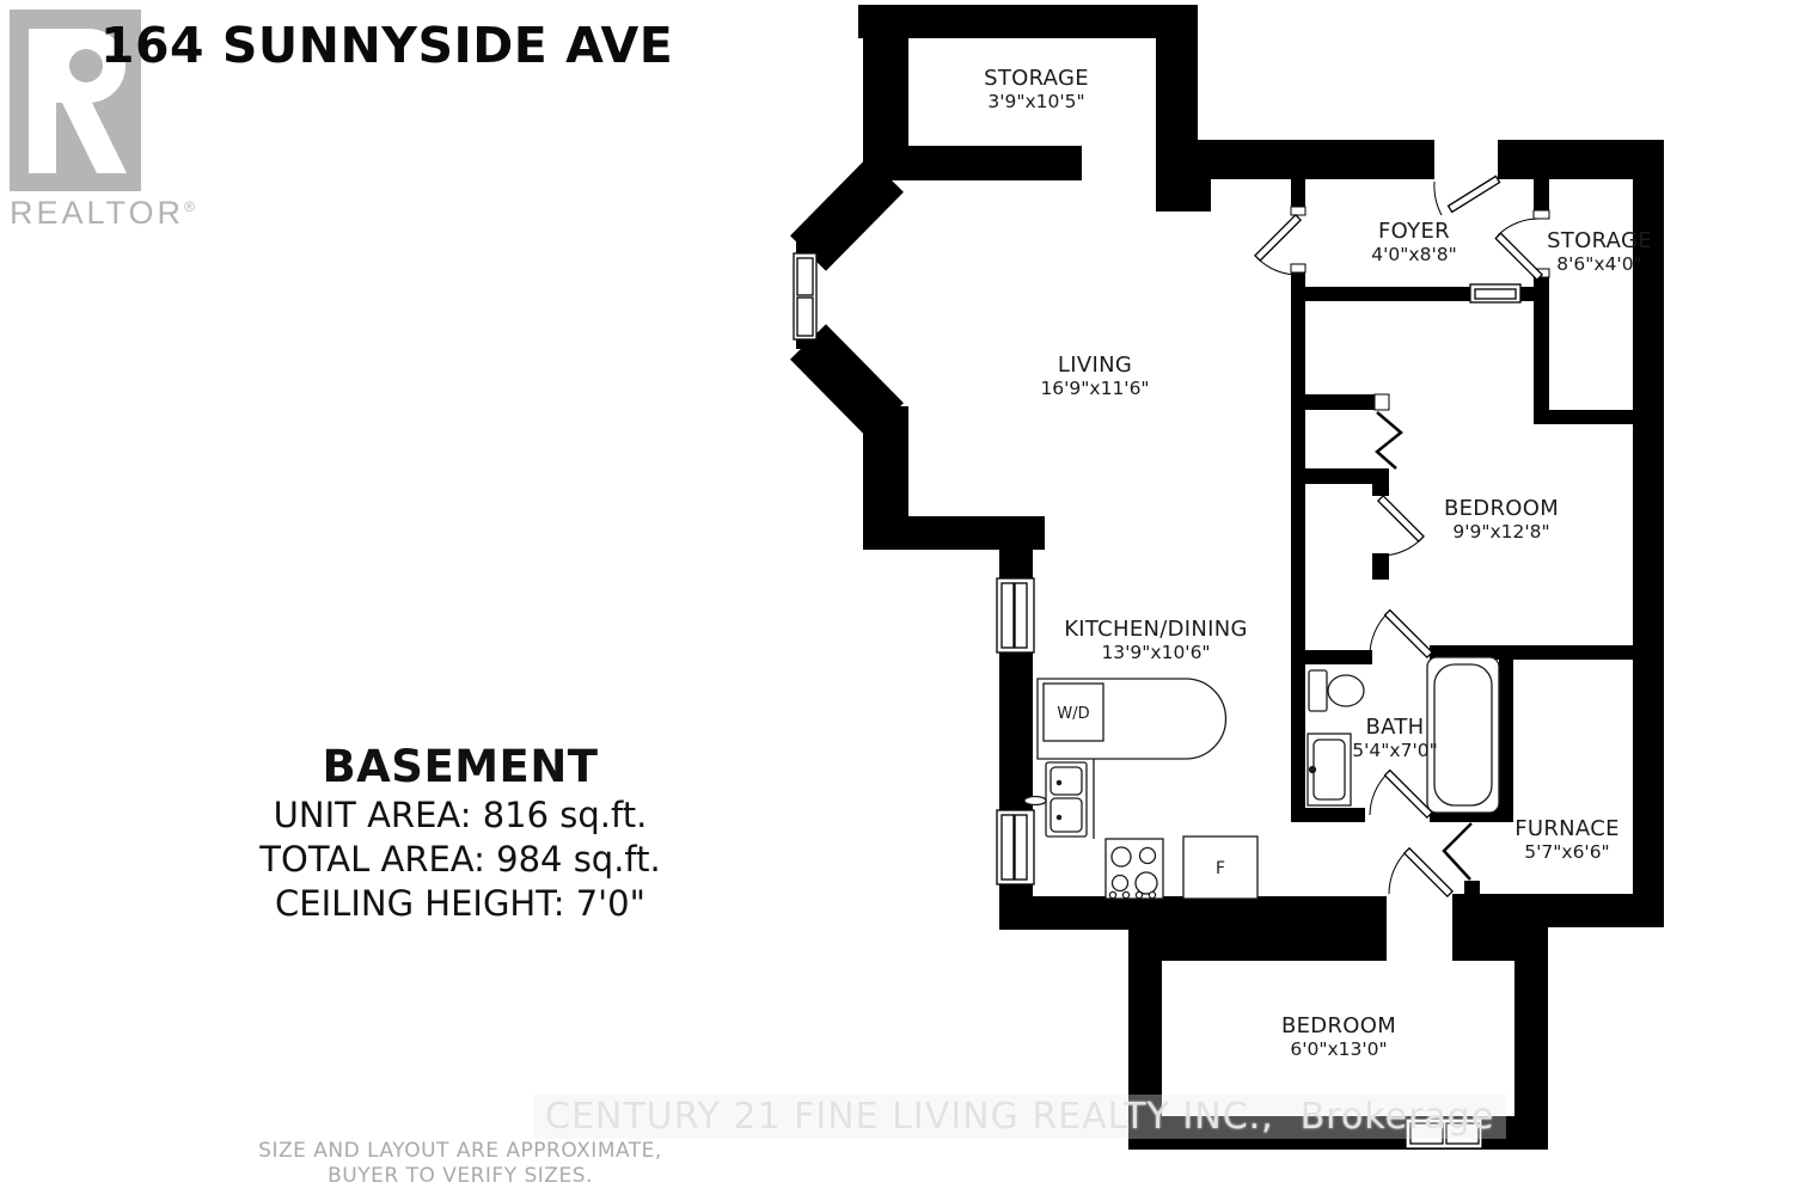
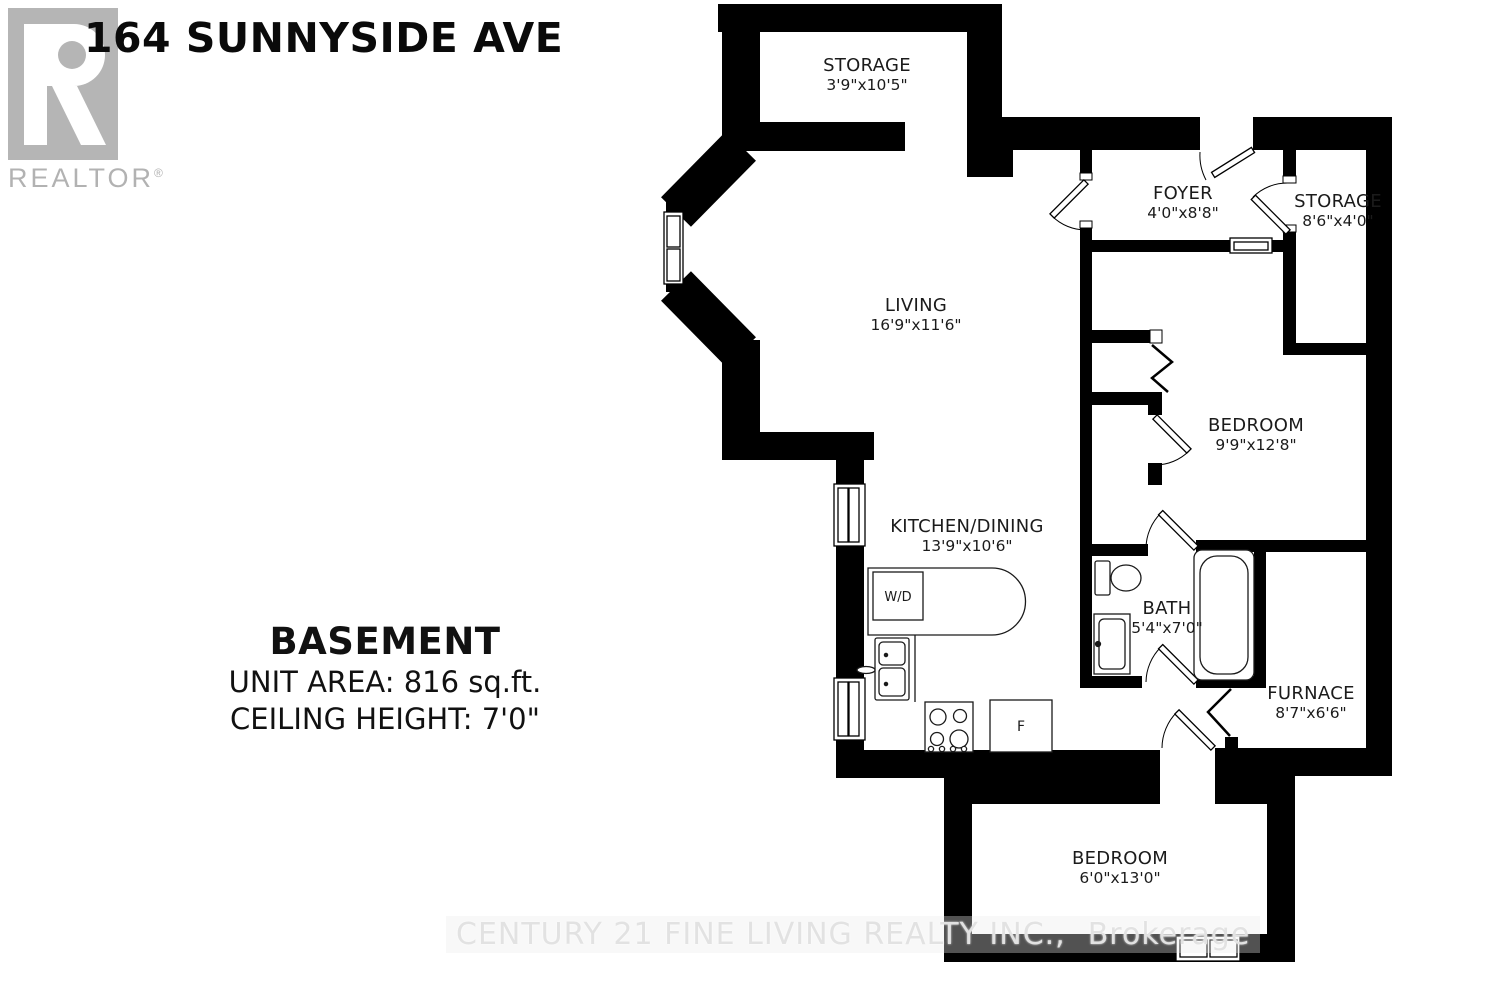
  REALTOR®
  164 SUNNYSIDE AVE
  W/D
  F
  STORAGE
  3'9"x10'5"
  FOYER
  4'0"x8'8"
  STORAGE
  8'6"x4'0"
  LIVING
  16'9"x11'6"
  BEDROOM
  9'9"x12'8"
  KITCHEN/DINING
  13'9"x10'6"
  BATH
  5'4"x7'0"
  FURNACE
- 5'7"x6'6"
+ 8'7"x6'6"
  BEDROOM
  6'0"x13'0"
  BASEMENT
  UNIT AREA: 816 sq.ft.
- TOTAL AREA: 984 sq.ft.
  CEILING HEIGHT: 7'0"
  CENTURY 21 FINE LIVING REALTY INC., Brokerage
- SIZE AND LAYOUT ARE APPROXIMATE,
- BUYER TO VERIFY SIZES.
